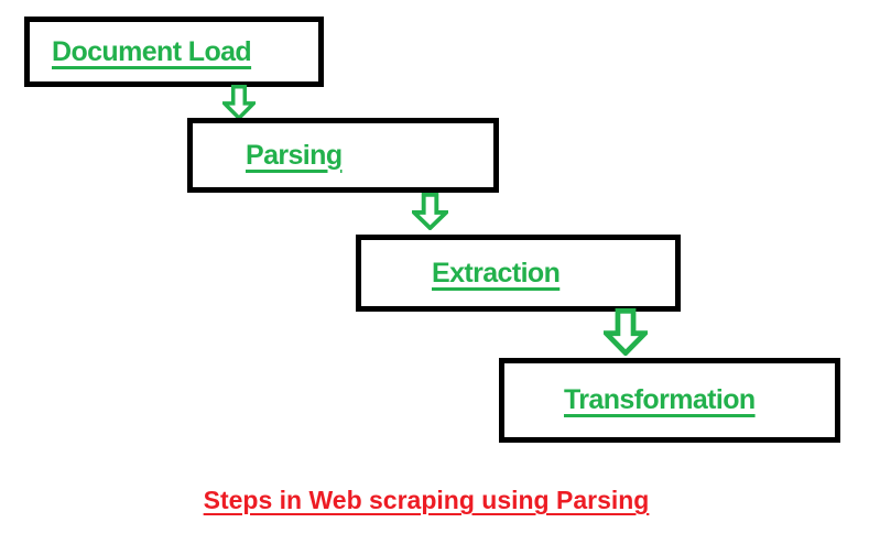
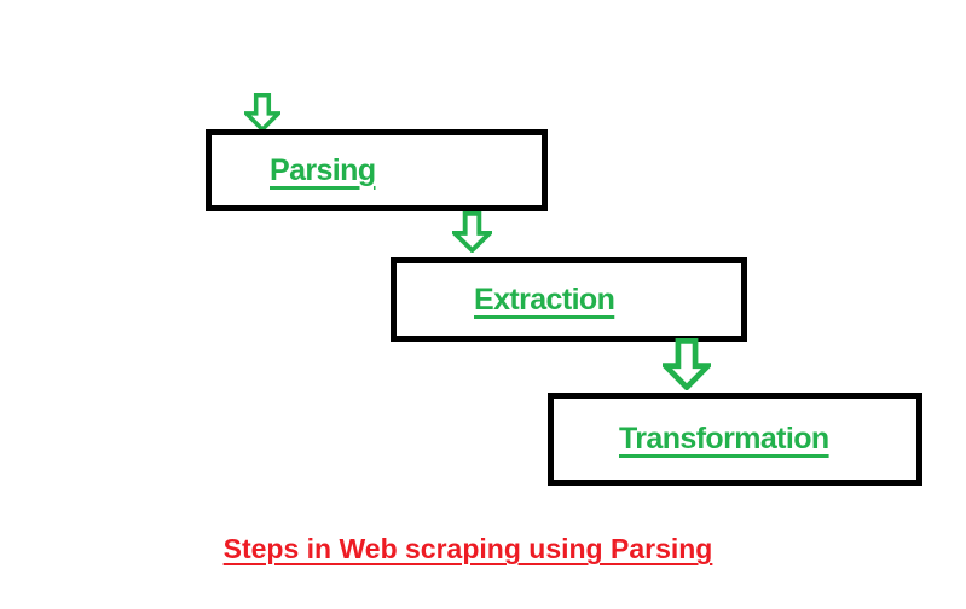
- Document Load
  Parsing
  Extraction
  Transformation
  Steps in Web scraping using Parsing
